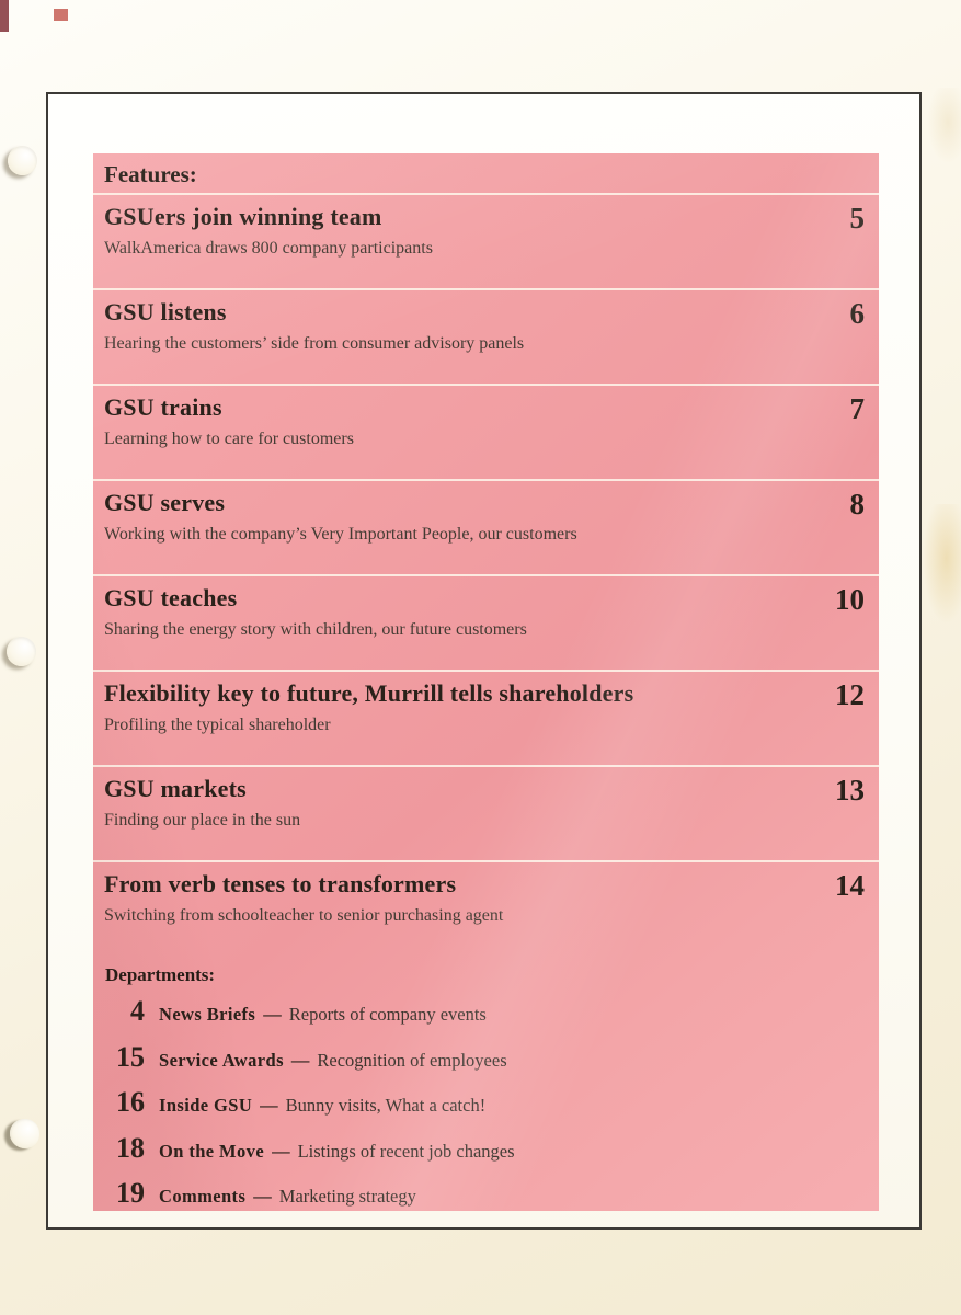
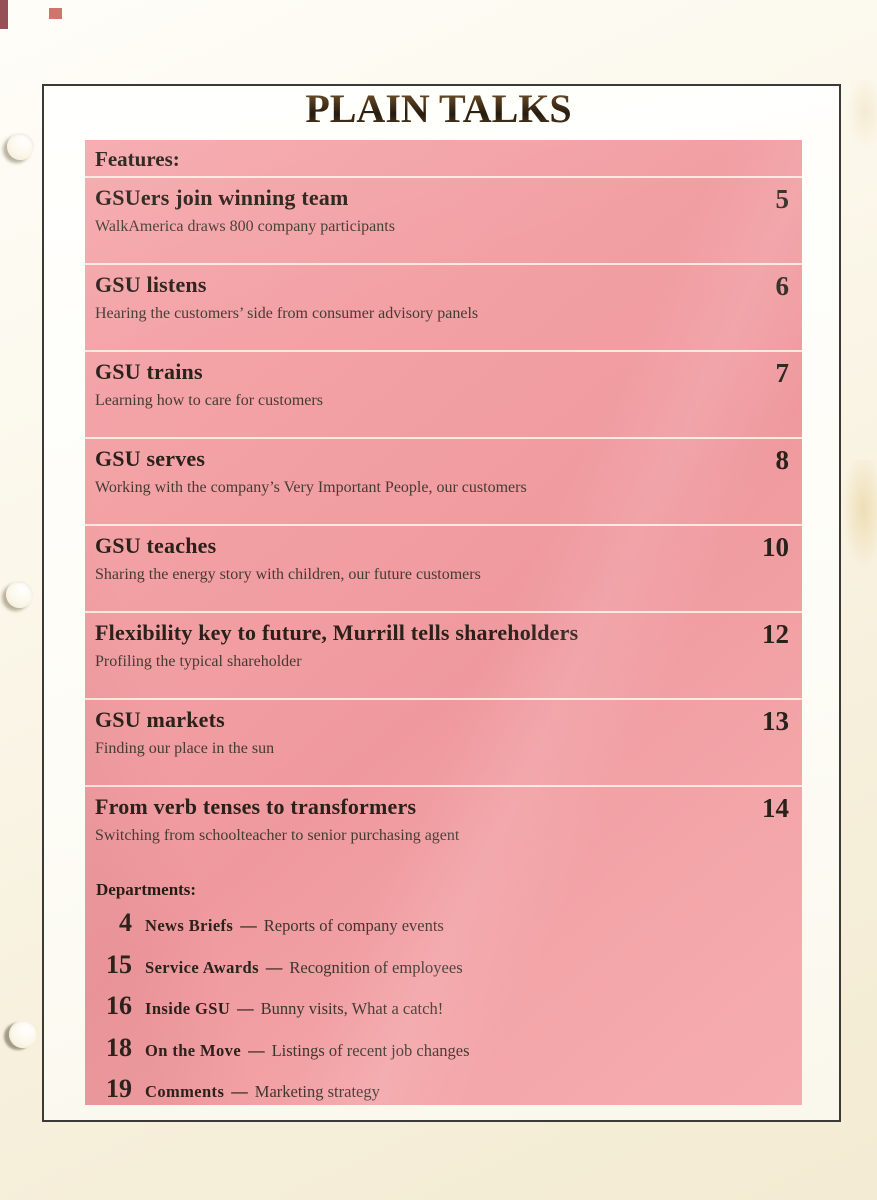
+ PLAIN TALKS
